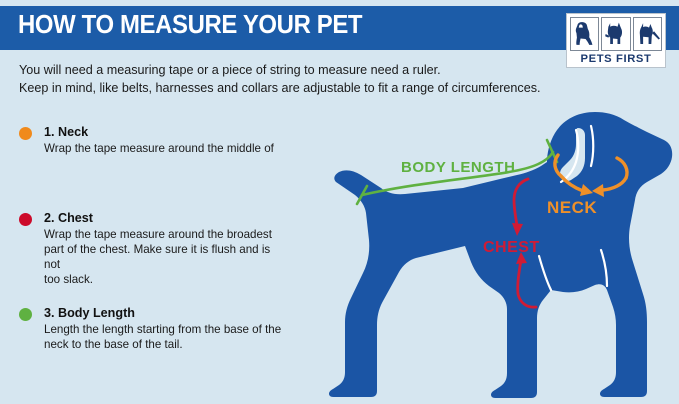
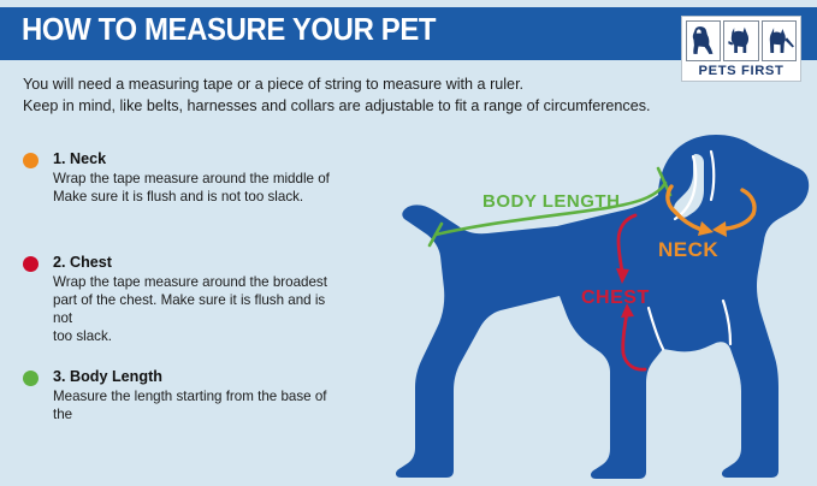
  HOW TO MEASURE YOUR PET
  PETS FIRST
- You will need a measuring tape or a piece of string to measure need a ruler.
+ You will need a measuring tape or a piece of string to measure with a ruler.
  Keep in mind, like belts, harnesses and collars are adjustable to fit a range of circumferences.
  1. Neck
  Wrap the tape measure around the middle of
+ Make sure it is flush and is not too slack.
  2. Chest
  Wrap the tape measure around the broadest
  part of the chest. Make sure it is flush and is not
  too slack.
  3. Body Length
- Length the length starting from the base of the
+ Measure the length starting from the base of the
- neck to the base of the tail.
  BODY LENGTH
  NECK
  CHEST
